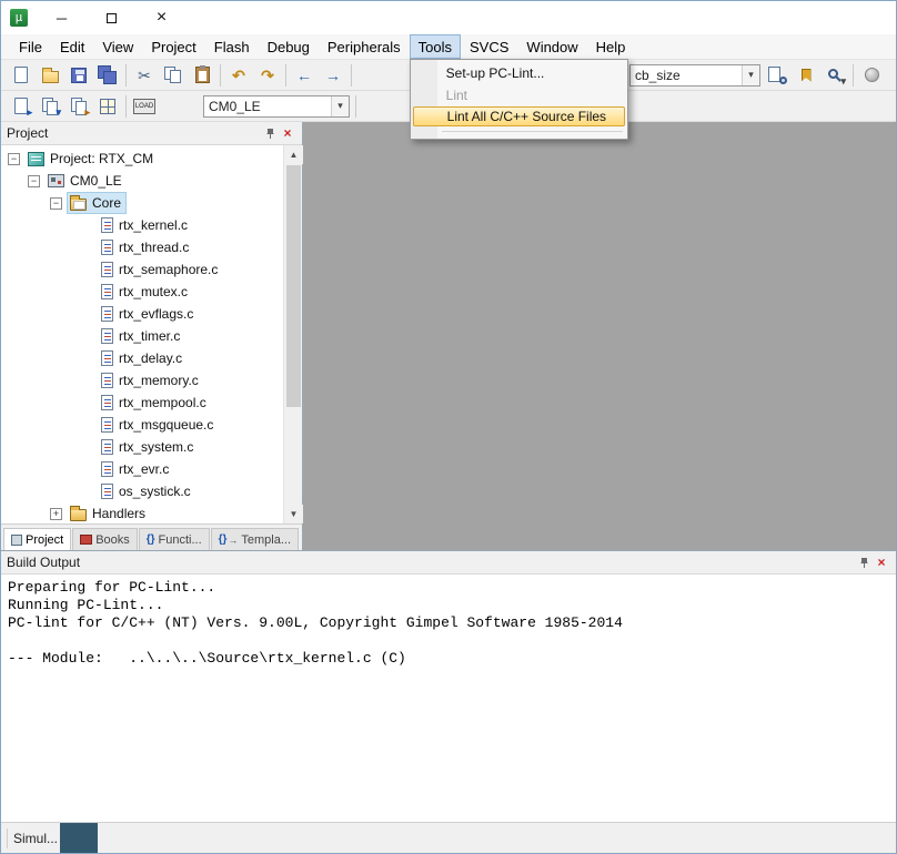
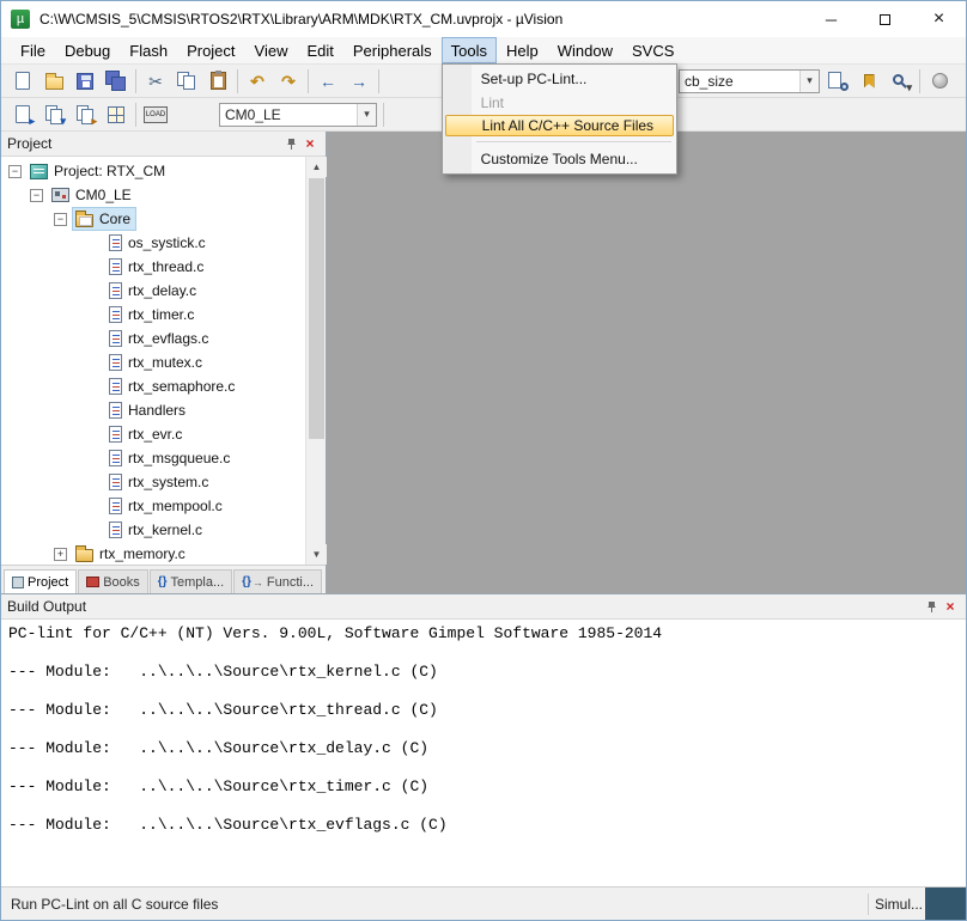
  µ
+ C:\W\CMSIS_5\CMSIS\RTOS2\RTX\Library\ARM\MDK\RTX_CM.uvprojx - µVision
  ─
  ×
  File
- Edit
+ Debug
- View
+ Flash
  Project
- Flash
+ View
- Debug
+ Edit
  Peripherals
  Tools
  Set-up PC-Lint...
  Lint
  Lint All C/C++ Source Files
+ Customize Tools Menu...
- SVCS
+ Help
  Window
- Help
+ SVCS
  ✂
  ↶
  ↷
  ←
  →
  cb_size
  ▾
  ▾
  ▸
  ▾
  ▸
  CM0_LE
  ▾
  Project
  ×
  −
  Project: RTX_CM
  −
  CM0_LE
  −
  Core
- rtx_kernel.c
+ os_systick.c
  rtx_thread.c
- rtx_semaphore.c
+ rtx_delay.c
- rtx_mutex.c
+ rtx_timer.c
  rtx_evflags.c
- rtx_timer.c
+ rtx_mutex.c
- rtx_delay.c
+ rtx_semaphore.c
- rtx_memory.c
+ Handlers
- rtx_mempool.c
+ rtx_evr.c
  rtx_msgqueue.c
  rtx_system.c
- rtx_evr.c
+ rtx_mempool.c
- os_systick.c
+ rtx_kernel.c
  +
- Handlers
+ rtx_memory.c
  ▲
  ▼
  Project
  Books
  {}
- Functi...
+ Templa...
  {}
  →
- Templa...
+ Functi...
  Build Output
  ×
- Preparing for PC-Lint...
- Running PC-Lint...
- PC-lint for C/C++ (NT) Vers. 9.00L, Copyright Gimpel Software 1985-2014
+ PC-lint for C/C++ (NT) Vers. 9.00L, Software Gimpel Software 1985-2014
  --- Module: ..\..\..\Source\rtx_kernel.c (C)
+ --- Module: ..\..\..\Source\rtx_thread.c (C)
+ --- Module: ..\..\..\Source\rtx_delay.c (C)
+ --- Module: ..\..\..\Source\rtx_timer.c (C)
+ --- Module: ..\..\..\Source\rtx_evflags.c (C)
+ Run PC-Lint on all C source files
  Simul...
